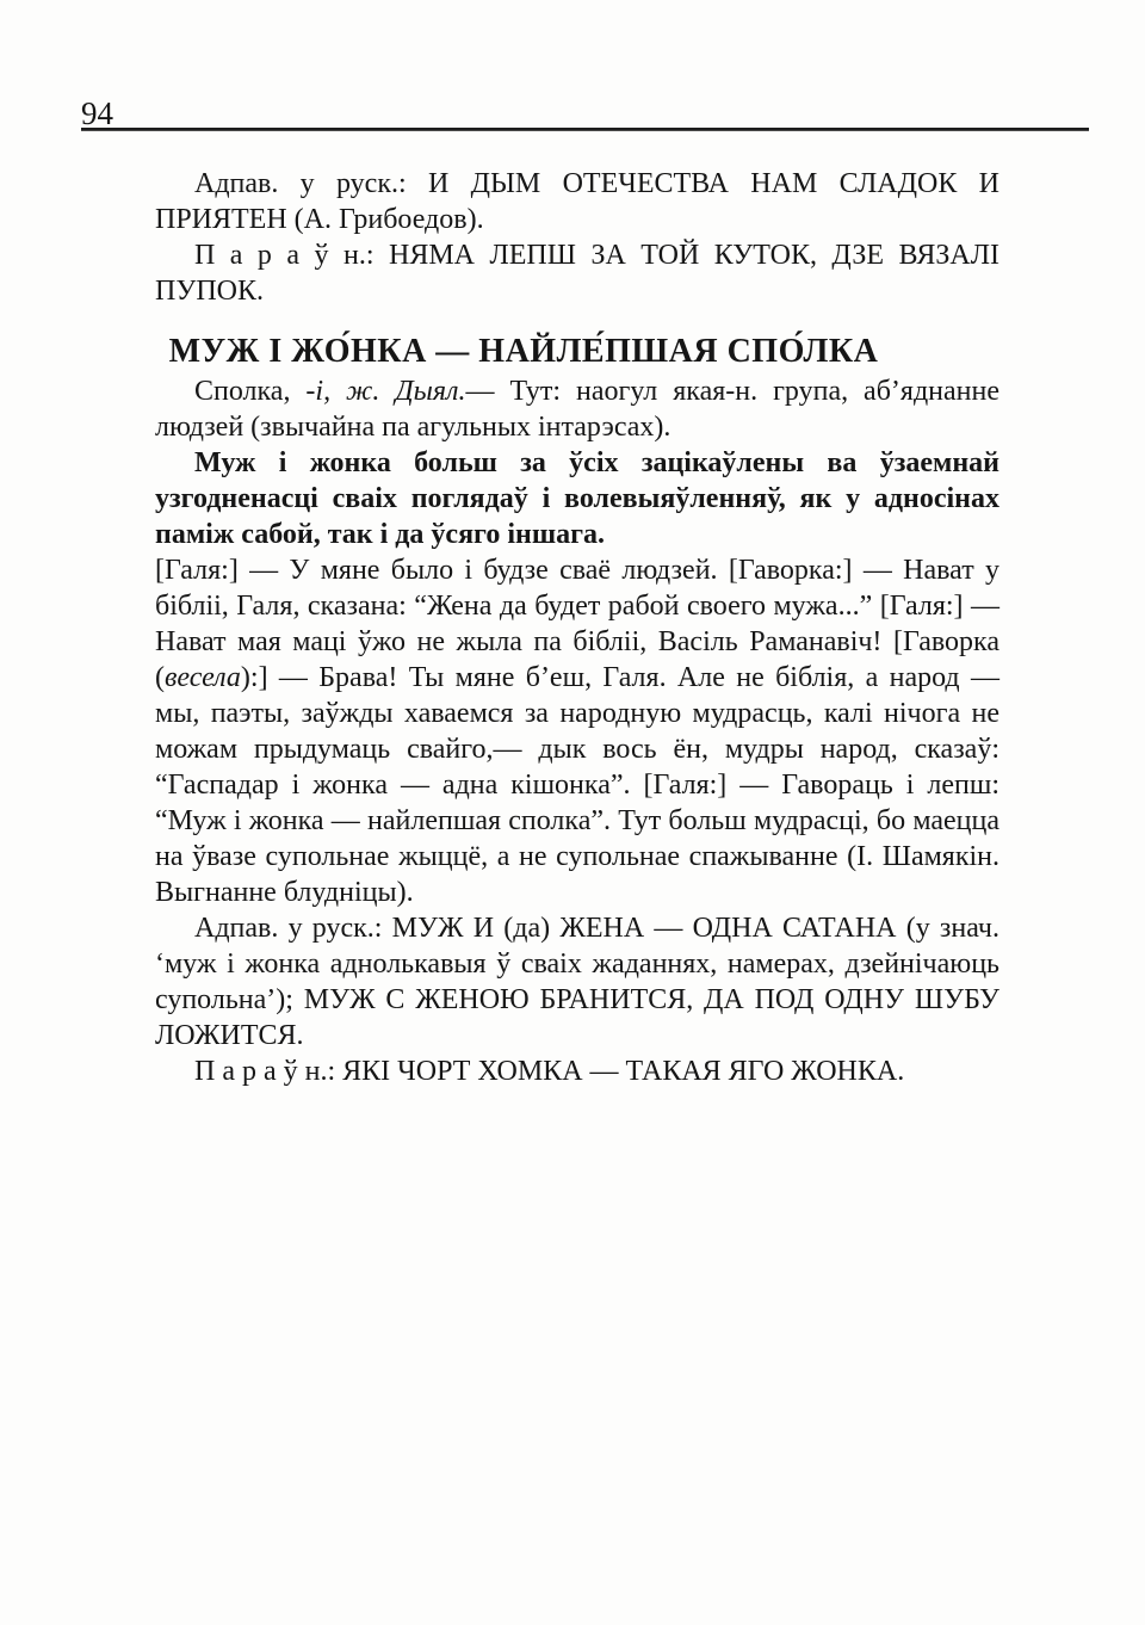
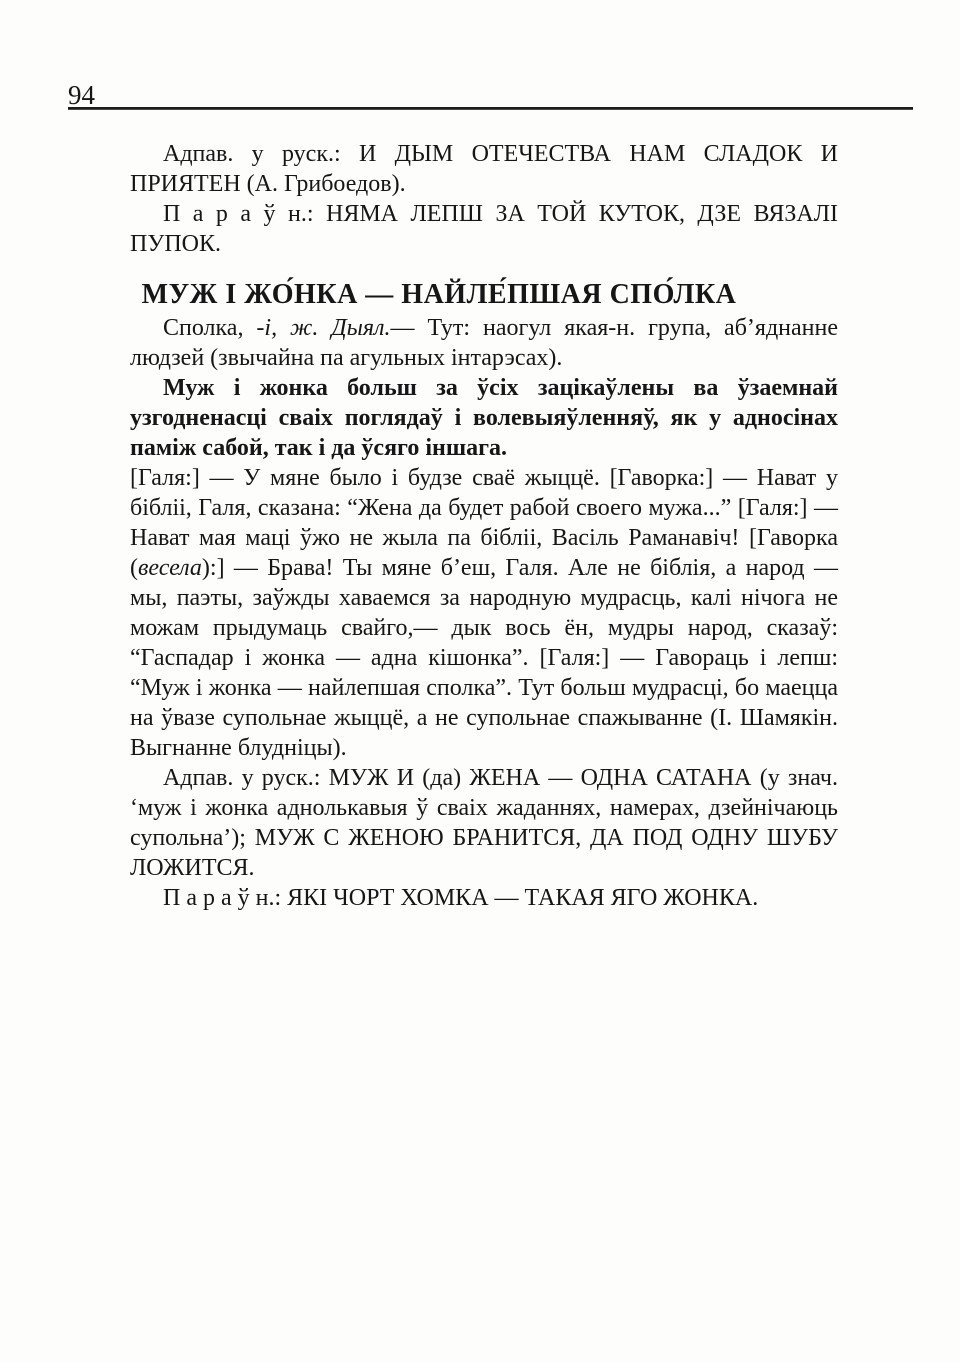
  94
  Адпав. у руск.: И ДЫМ ОТЕЧЕСТВА НАМ СЛАДОК И ПРИЯТЕН (А. Грибоедов).
  П а р а ў н.: НЯМА ЛЕПШ ЗА ТОЙ КУТОК, ДЗЕ ВЯЗАЛІ ПУПОК.
  МУЖ І ЖО́НКА — НАЙЛЕ́ПШАЯ СПО́ЛКА
  Сполка, -і, ж. Дыял.— Тут: наогул якая-н. група, аб’яднанне людзей (звычайна па агульных інтарэсах).
  Муж і жонка больш за ўсіх зацікаўлены ва ўзаемнай узгодненасці сваіх поглядаў і волевыяўленняў, як у адносінах паміж сабой, так і да ўсяго іншага.
- [Галя:] — У мяне было і будзе сваё людзей. [Гаворка:] — Нават у бібліі, Галя, сказана: “Жена да будет рабой своего мужа...” [Галя:] — Нават мая маці ўжо не жыла па бібліі, Васіль Раманавіч! [Гаворка (весела):] — Брава! Ты мяне б’еш, Галя. Але не біблія, а народ — мы, паэты, заўжды хаваемся за народную мудрасць, калі нічога не можам прыдумаць свайго,— дык вось ён, мудры народ, сказаў: “Гаспадар і жонка — адна кішонка”. [Галя:] — Гавораць і лепш: “Муж і жонка — найлепшая сполка”. Тут больш мудрасці, бо маецца на ўвазе супольнае жыццё, а не супольнае спажыванне (І. Шамякін. Выгнанне блудніцы).
+ [Галя:] — У мяне было і будзе сваё жыццё. [Гаворка:] — Нават у бібліі, Галя, сказана: “Жена да будет рабой своего мужа...” [Галя:] — Нават мая маці ўжо не жыла па бібліі, Васіль Раманавіч! [Гаворка (весела):] — Брава! Ты мяне б’еш, Галя. Але не біблія, а народ — мы, паэты, заўжды хаваемся за народную мудрасць, калі нічога не можам прыдумаць свайго,— дык вось ён, мудры народ, сказаў: “Гаспадар і жонка — адна кішонка”. [Галя:] — Гавораць і лепш: “Муж і жонка — найлепшая сполка”. Тут больш мудрасці, бо маецца на ўвазе супольнае жыццё, а не супольнае спажыванне (І. Шамякін. Выгнанне блудніцы).
  Адпав. у руск.: МУЖ И (да) ЖЕНА — ОДНА САТАНА (у знач. ‘муж і жонка аднолькавыя ў сваіх жаданнях, намерах, дзейнічаюць супольна’); МУЖ С ЖЕНОЮ БРАНИТСЯ, ДА ПОД ОДНУ ШУБУ ЛОЖИТСЯ.
  П а р а ў н.: ЯКІ ЧОРТ ХОМКА — ТАКАЯ ЯГО ЖОНКА.
